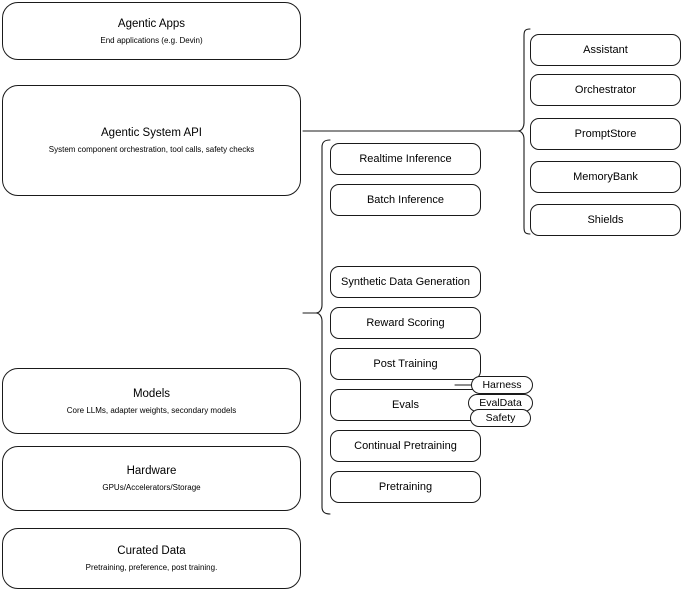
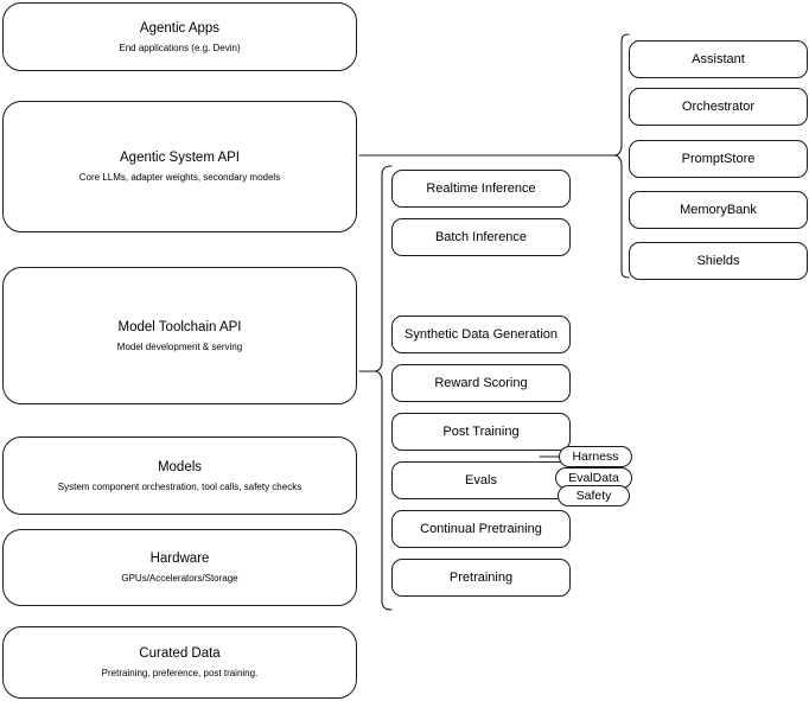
  Agentic Apps
  End applications (e.g. Devin)
  Agentic System API
- System component orchestration, tool calls, safety checks
+ Core LLMs, adapter weights, secondary models
+ Model Toolchain API
+ Model development & serving
  Models
- Core LLMs, adapter weights, secondary models
+ System component orchestration, tool calls, safety checks
  Hardware
  GPUs/Accelerators/Storage
  Curated Data
  Pretraining, preference, post training.
  Realtime Inference
  Batch Inference
  Synthetic Data Generation
  Reward Scoring
  Post Training
  Evals
  Continual Pretraining
  Pretraining
  Harness
  EvalData
  Safety
  Assistant
  Orchestrator
  PromptStore
  MemoryBank
  Shields
